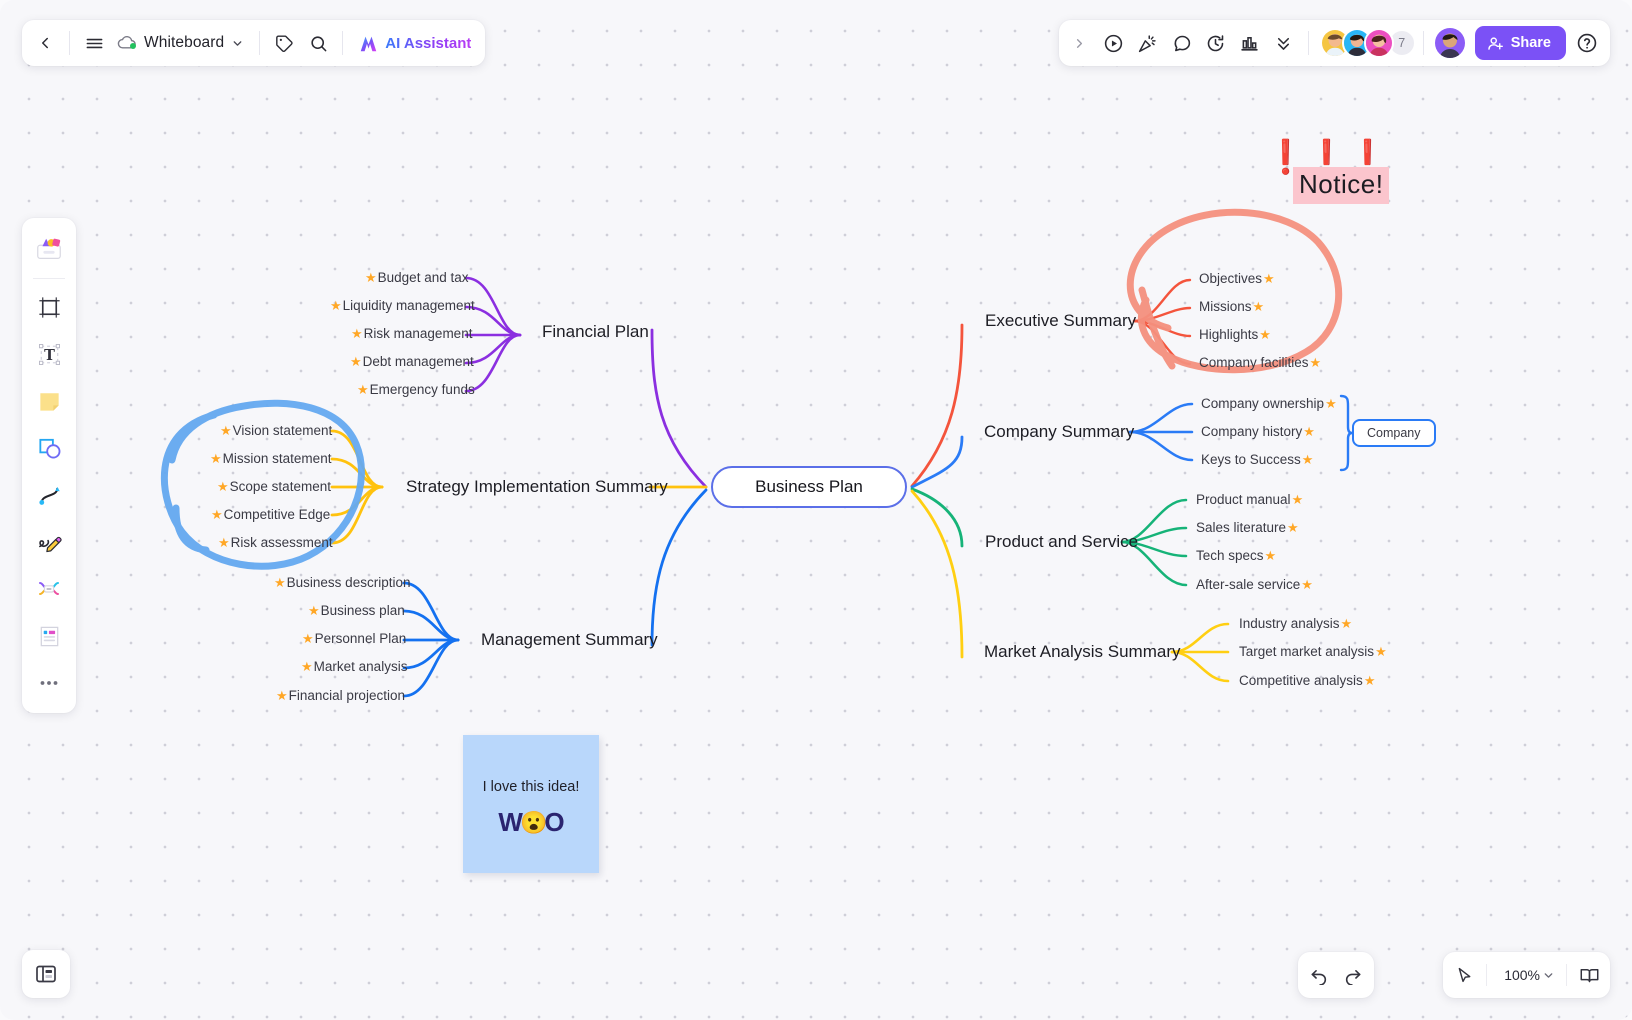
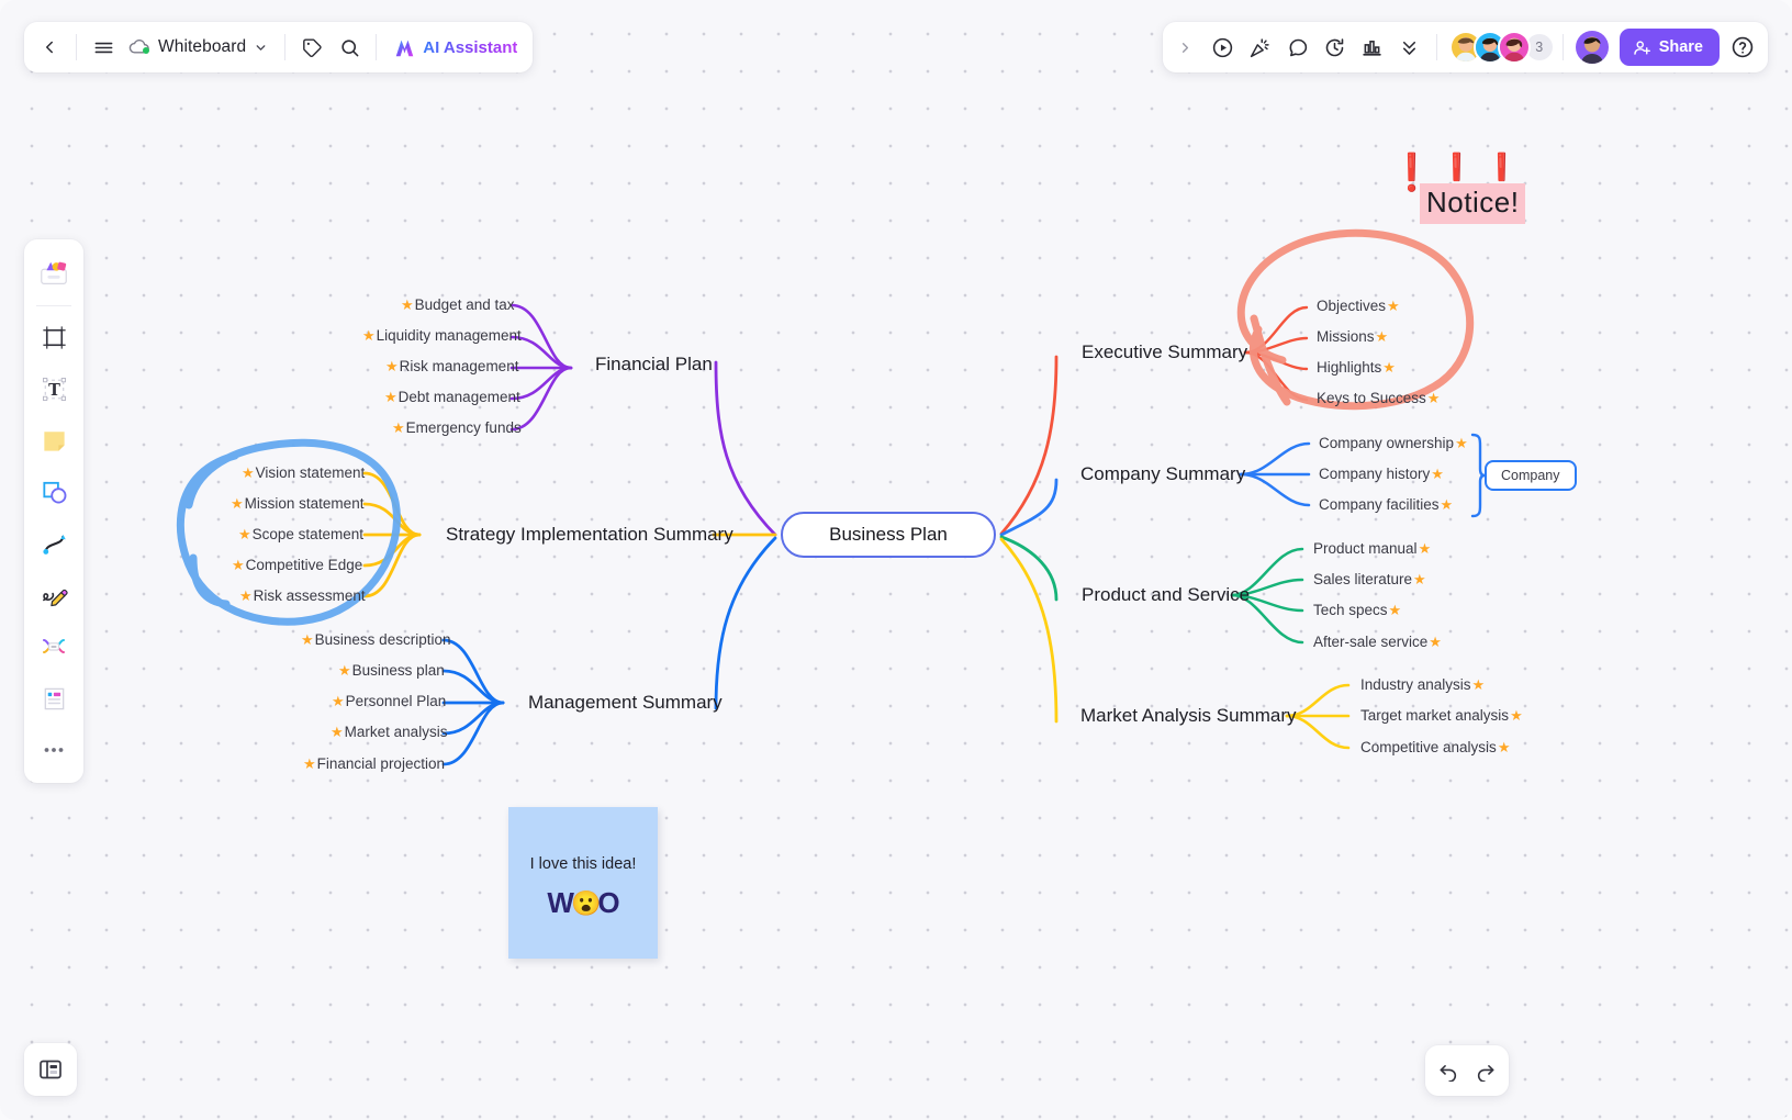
  Business Plan
  Financial Plan
  ★
  Budget and tax
  ★
  Liquidity management
  ★
  Risk management
  ★
  Debt management
  ★
  Emergency funds
  Strategy Implementation Summary
  ★
  Vision statement
  ★
  Mission statement
  ★
  Scope statement
  ★
  Competitive Edge
  ★
  Risk assessment
  Management Summary
  ★
  Business description
  ★
  Business plan
  ★
  Personnel Plan
  ★
  Market analysis
  ★
  Financial projection
  Executive Summary
  ★
  Objectives
  ★
  Missions
  ★
  Highlights
  ★
- Company facilities
+ Keys to Success
  Company Summary
  ★
  Company ownership
  ★
  Company history
  ★
- Keys to Success
+ Company facilities
  Company
  Product and Service
  ★
  Product manual
  ★
  Sales literature
  ★
  Tech specs
  ★
  After-sale service
  Market Analysis Summary
  ★
  Industry analysis
  ★
  Target market analysis
  ★
  Competitive analysis
  ❗❗❗
  Notice!
  I love this idea!
  W
  😮
  O
  Whiteboard
  AI Assistant
- 7
+ 3
  Share
  T
- 100%
